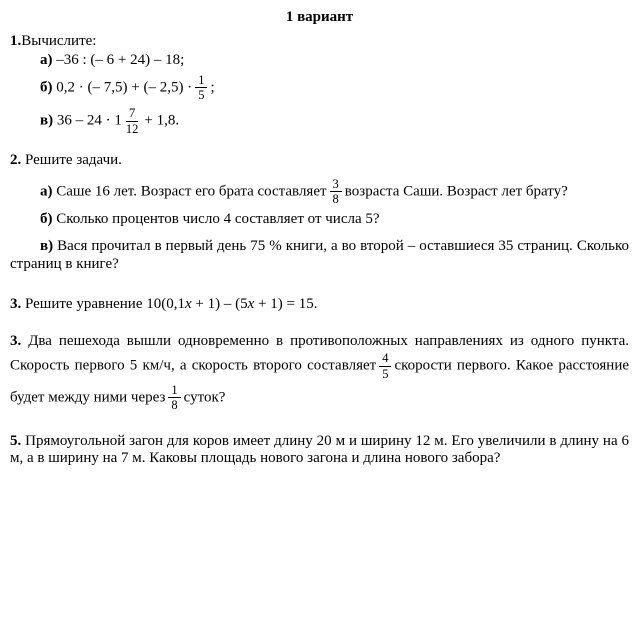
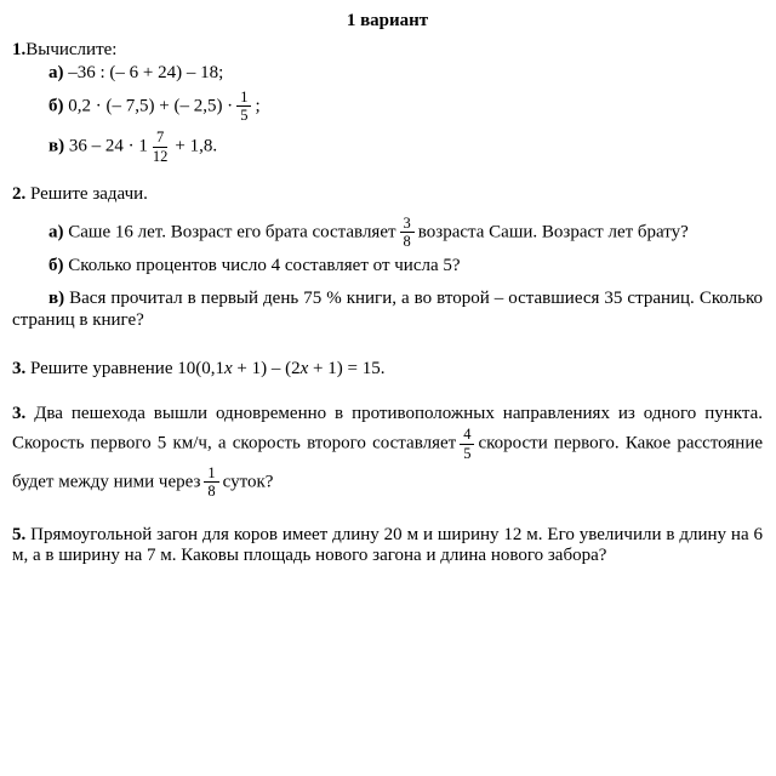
  1 вариант
  1.Вычислите:
  а) –36 : (– 6 + 24) – 18;
  б) 0,2 · (– 7,5) + (– 2,5) ·
  1
  5
  ;
  в) 36 – 24 · 1
  7
  12
  + 1,8.
  2. Решите задачи.
  а) Саше 16 лет. Возраст его брата составляет
  3
  8
  возраста Саши. Возраст лет брату?
  б) Сколько процентов число 4 составляет от числа 5?
  в) Вася прочитал в первый день 75 % книги, а во второй – оставшиеся 35 страниц. Сколько страниц в книге?
- 3. Решите уравнение 10(0,1x + 1) – (5x + 1) = 15.
+ 3. Решите уравнение 10(0,1x + 1) – (2x + 1) = 15.
  3. Два пешехода вышли одновременно в противоположных направлениях из одного пункта. Скорость первого 5 км/ч, а скорость второго составляет
  4
  5
  скорости первого. Какое расстояние будет между ними через
  1
  8
  суток?
  5. Прямоугольной загон для коров имеет длину 20 м и ширину 12 м. Его увеличили в длину на 6 м, а в ширину на 7 м. Каковы площадь нового загона и длина нового забора?
